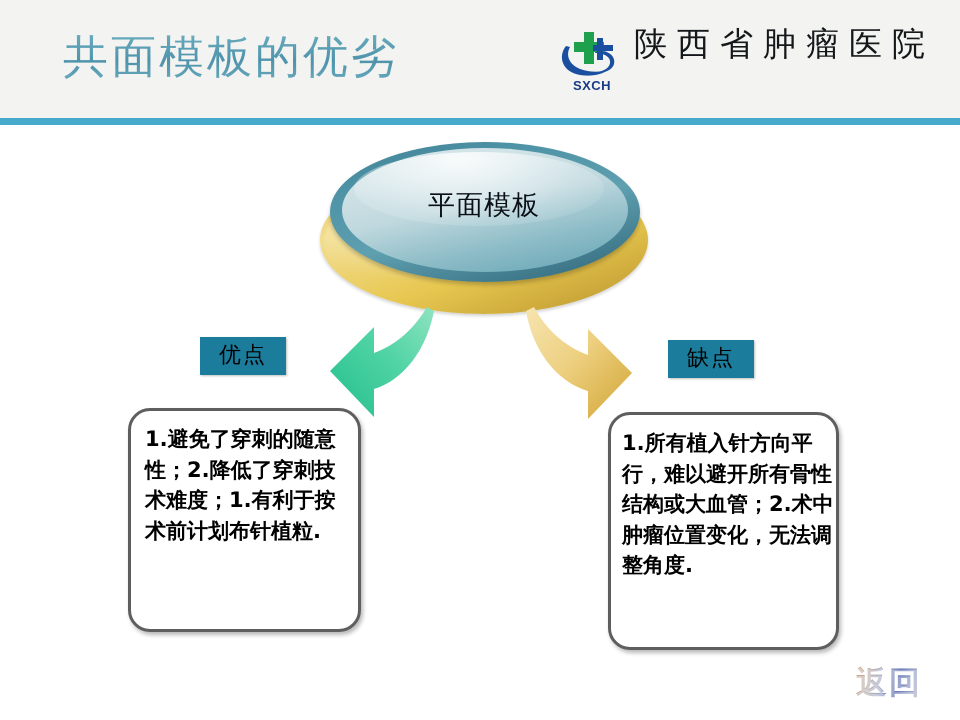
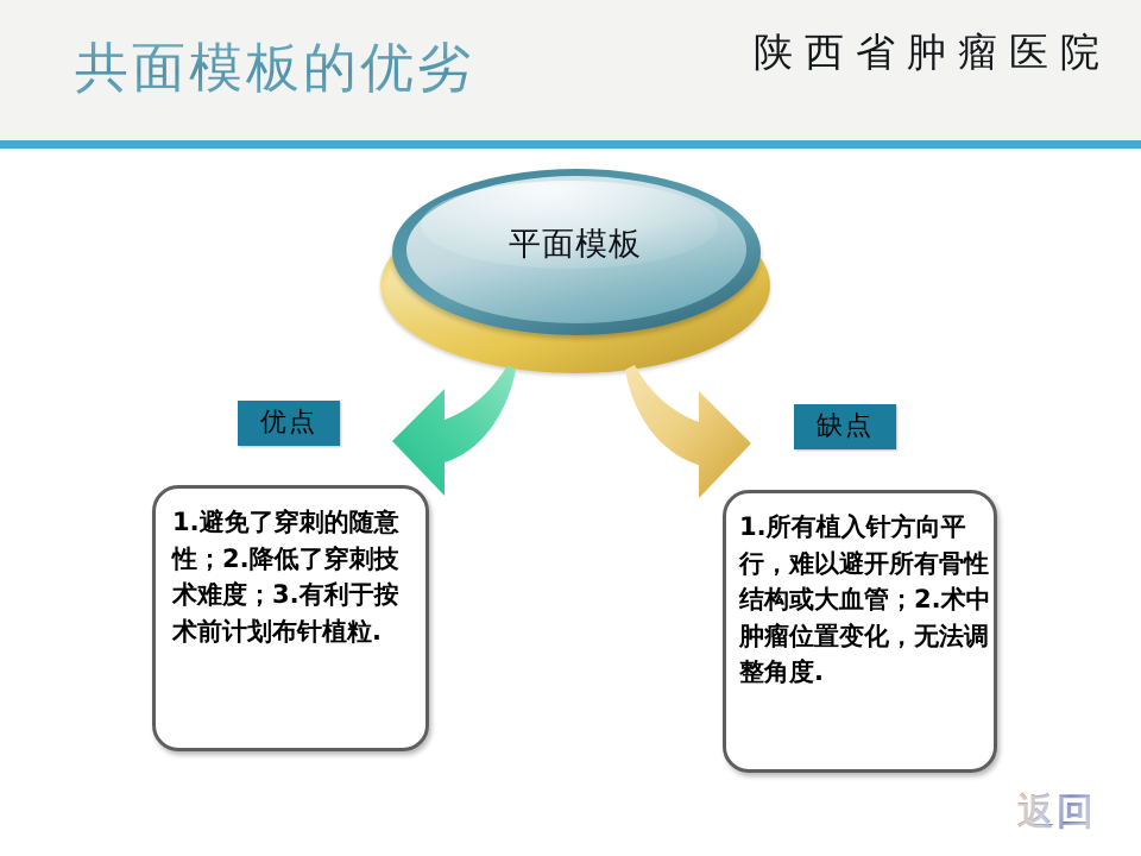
  共面模板的优劣
- SXCH
  陕西省肿瘤医院
  平面模板
  优点
  缺点
- 1.避免了穿刺的随意性；2.降低了穿刺技术难度；1.有利于按术前计划布针植粒.
+ 1.避免了穿刺的随意性；2.降低了穿刺技术难度；3.有利于按术前计划布针植粒.
  1.所有植入针方向平行，难以避开所有骨性结构或大血管；2.术中肿瘤位置变化，无法调整角度.
  返回
